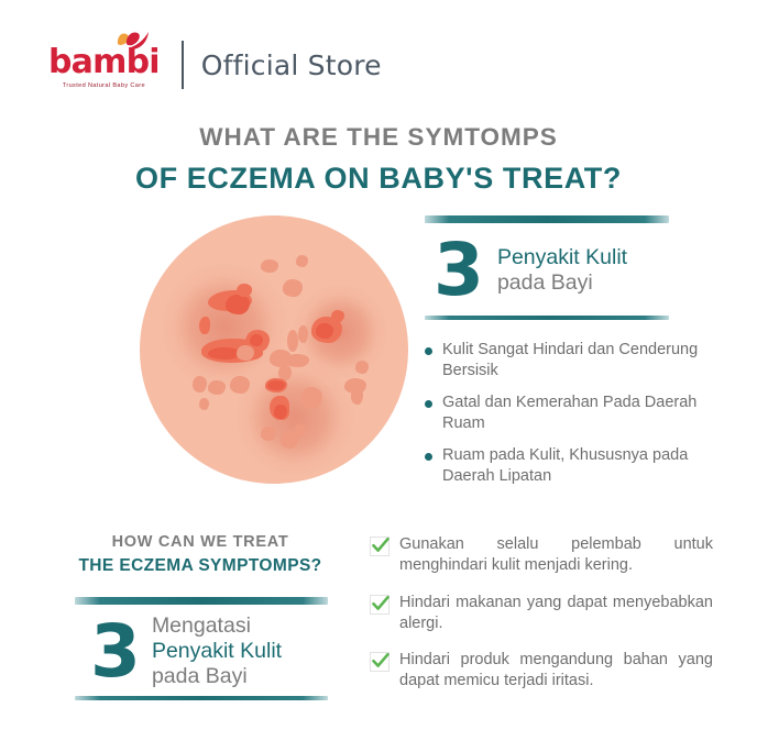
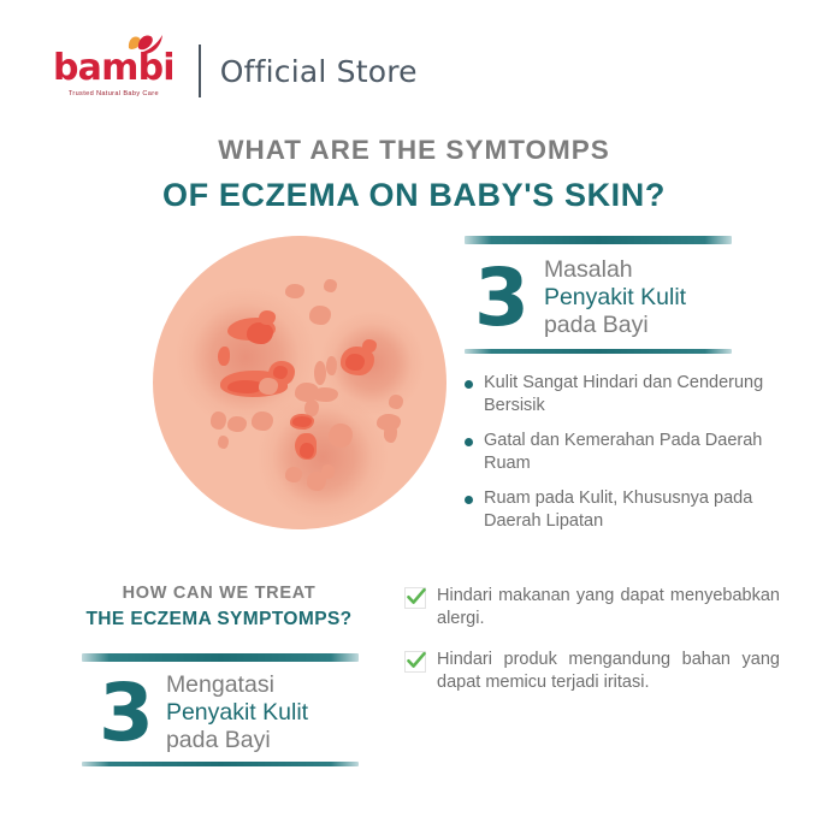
  bambi
  Official Store
  WHAT ARE THE SYMTOMPS
- OF ECZEMA ON BABY'S TREAT?
+ OF ECZEMA ON BABY'S SKIN?
  3
+ Masalah
  Penyakit Kulit
  pada Bayi
  Kulit Sangat Hindari dan Cenderung Bersisik
  Gatal dan Kemerahan Pada Daerah Ruam
  Ruam pada Kulit, Khususnya pada Daerah Lipatan
  HOW CAN WE TREAT
  THE ECZEMA SYMPTOMPS?
  3
  Mengatasi
  Penyakit Kulit
  pada Bayi
- Gunakan selalu pelembab untuk menghindari kulit menjadi kering.
  Hindari makanan yang dapat menyebabkan alergi.
  Hindari produk mengandung bahan yang dapat memicu terjadi iritasi.
